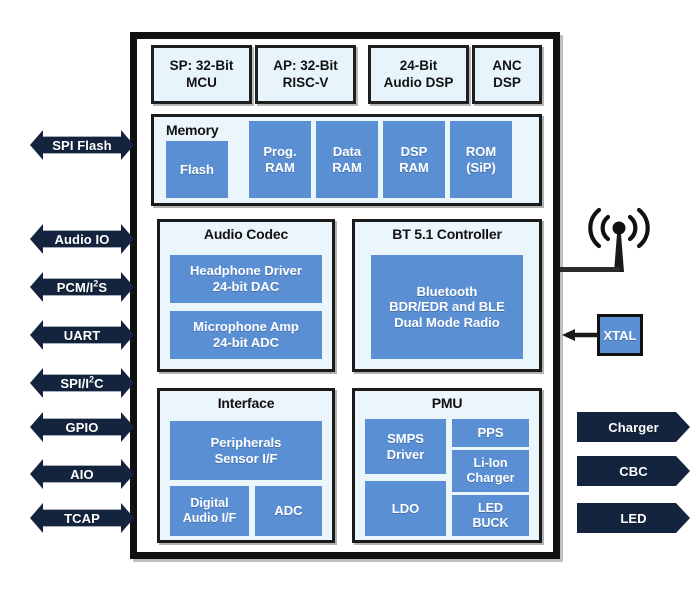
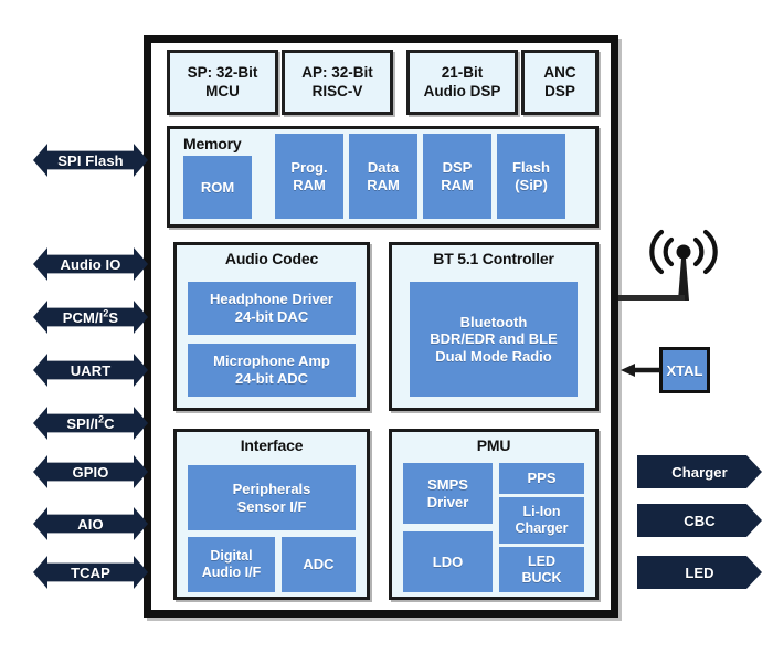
  SP: 32-Bit
  MCU
  AP: 32-Bit
  RISC-V
- 24-Bit
+ 21-Bit
  Audio DSP
  ANC
  DSP
  Memory
- Flash
+ ROM
  Prog.
  RAM
  Data
  RAM
  DSP
  RAM
- ROM
+ Flash
  (SiP)
  Audio Codec
  Headphone Driver
  24-bit DAC
  Microphone Amp
  24-bit ADC
  BT 5.1 Controller
  Bluetooth
  BDR/EDR and BLE
  Dual Mode Radio
  Interface
  Peripherals
  Sensor I/F
  Digital
  Audio I/F
  ADC
  PMU
  SMPS
  Driver
  LDO
  PPS
  Li-Ion
  Charger
  LED
  BUCK
  SPI Flash
  Audio IO
  PCM/I2S
  UART
  SPI/I2C
  GPIO
  AIO
  TCAP
  Charger
  CBC
  LED
  XTAL
